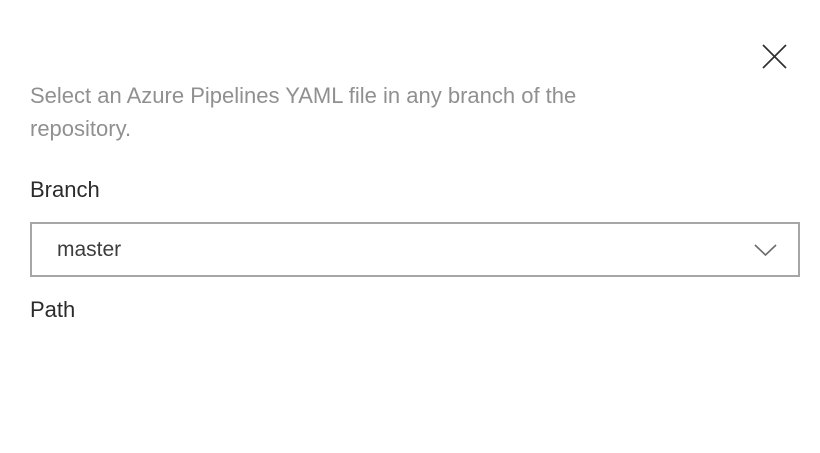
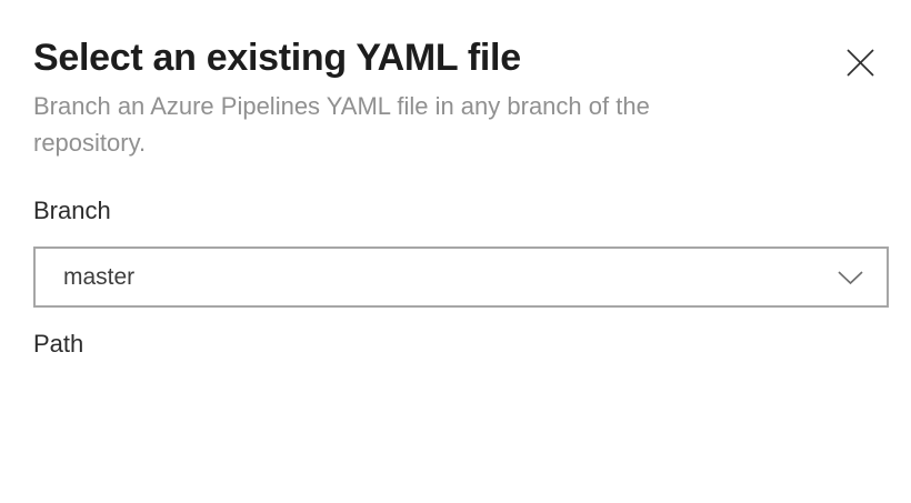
+ Select an existing YAML file
- Select an Azure Pipelines YAML file in any branch of the repository.
+ Branch an Azure Pipelines YAML file in any branch of the repository.
  Branch
  master
  Path
